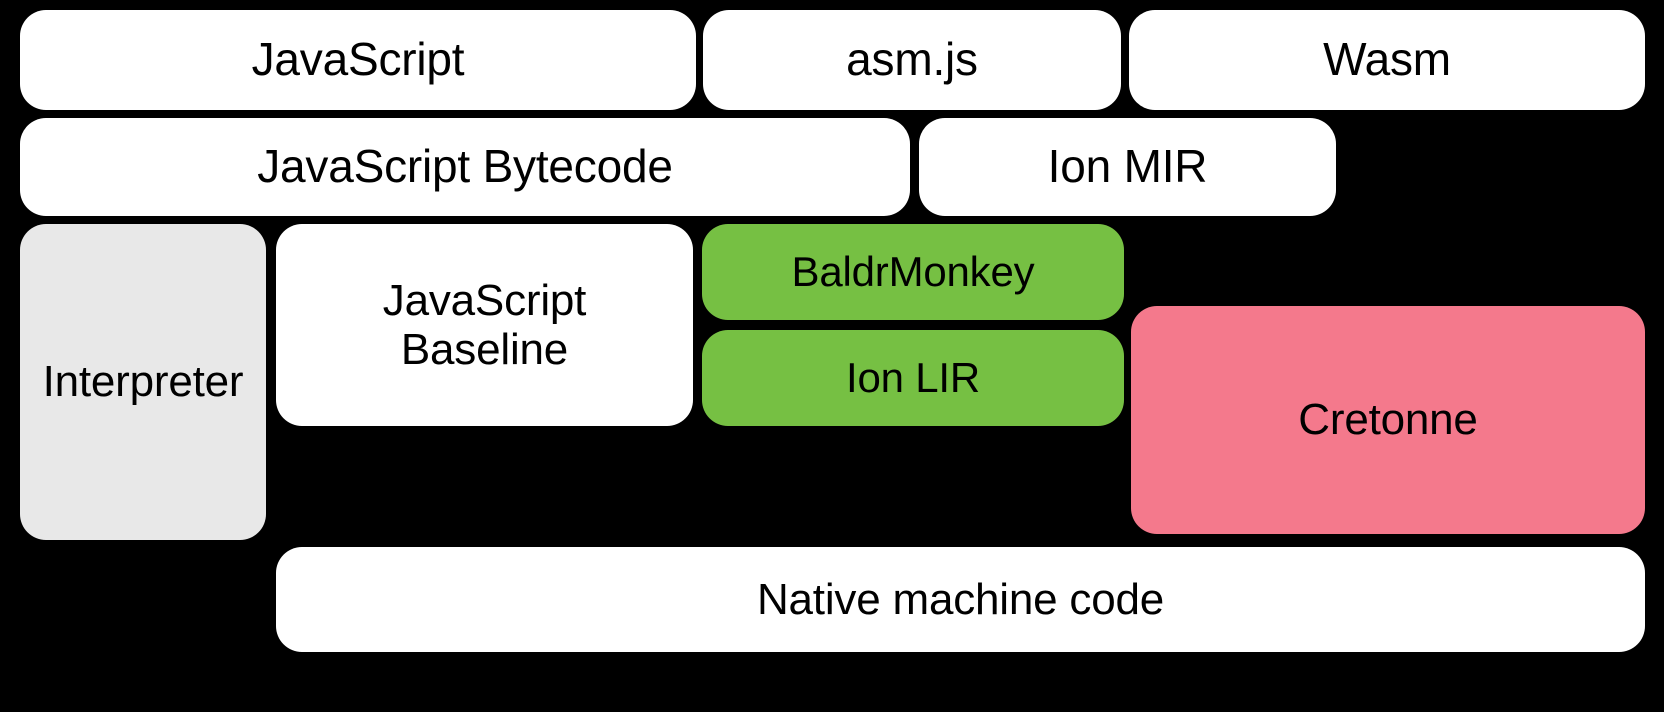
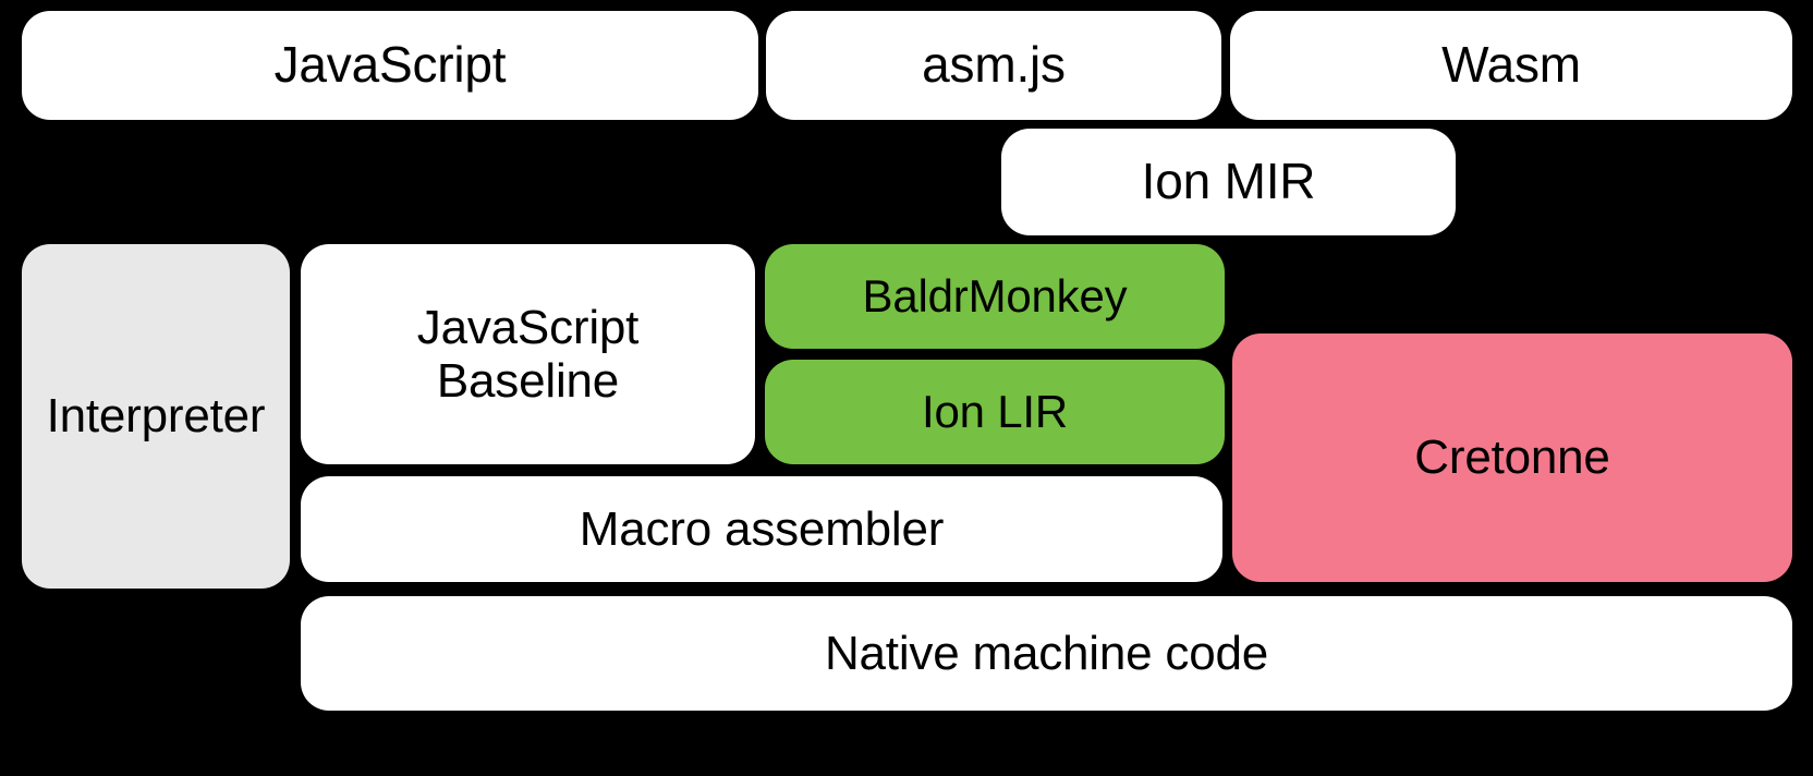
  JavaScript
  asm.js
  Wasm
- JavaScript Bytecode
  Ion MIR
  Interpreter
  JavaScript
  Baseline
  BaldrMonkey
  Ion LIR
  Cretonne
+ Macro assembler
  Native machine code
